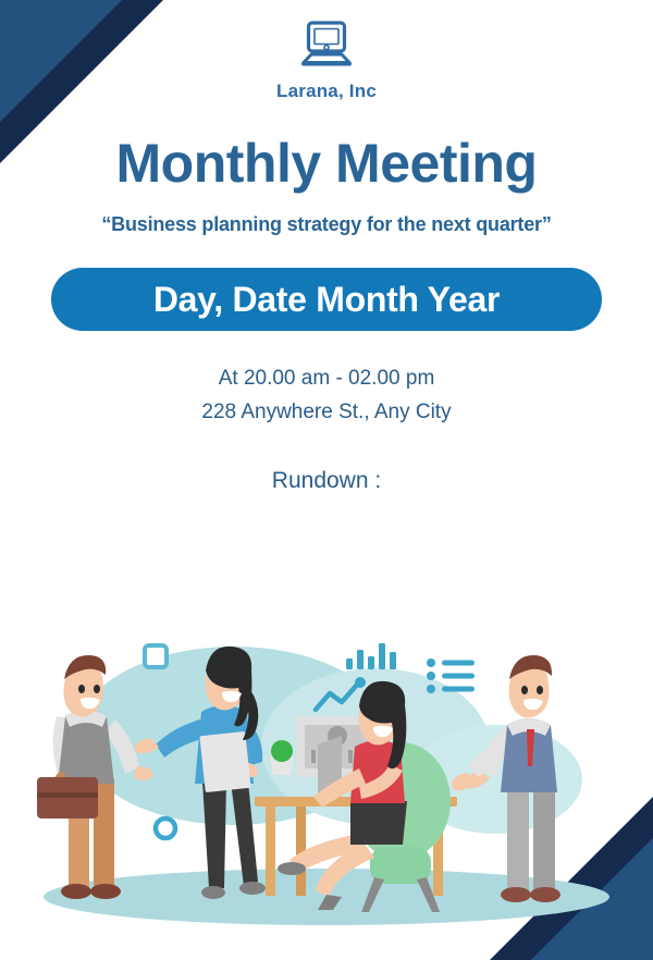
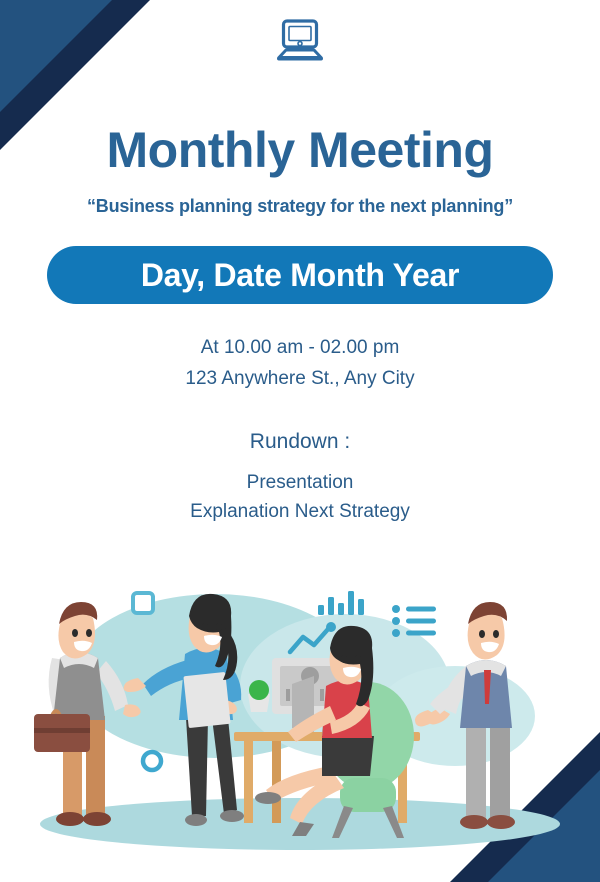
- Larana, Inc
  Monthly Meeting
- “Business planning strategy for the next quarter”
+ “Business planning strategy for the next planning”
  Day, Date Month Year
- At 20.00 am - 02.00 pm
+ At 10.00 am - 02.00 pm
- 228 Anywhere St., Any City
+ 123 Anywhere St., Any City
  Rundown :
+ Presentation
+ Explanation Next Strategy
